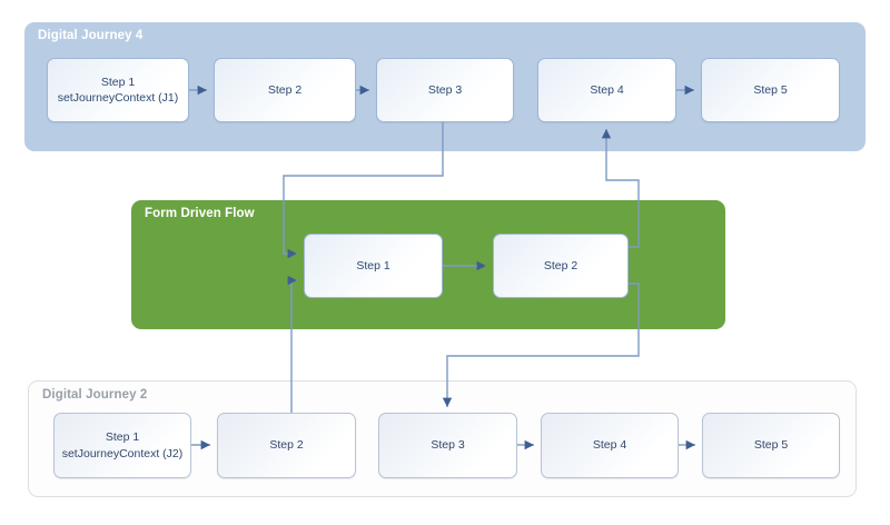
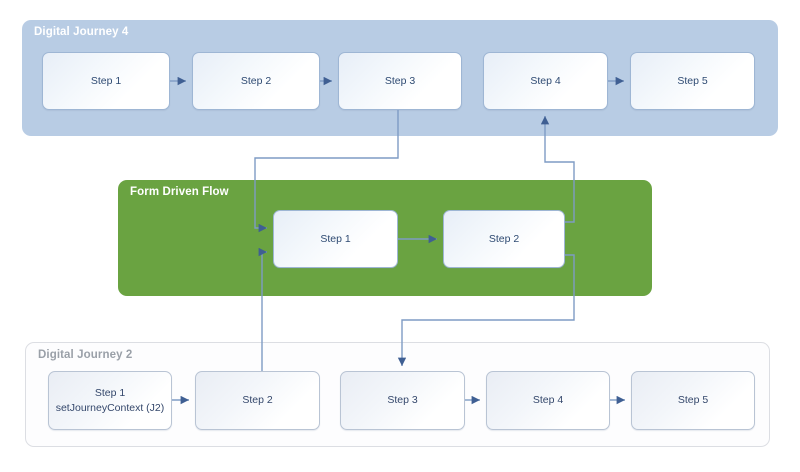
  Digital Journey 4
  Step 1
- setJourneyContext (J1)
  Step 2
  Step 3
  Step 4
  Step 5
  Form Driven Flow
  Step 1
  Step 2
  Digital Journey 2
  Step 1
  setJourneyContext (J2)
  Step 2
  Step 3
  Step 4
  Step 5
